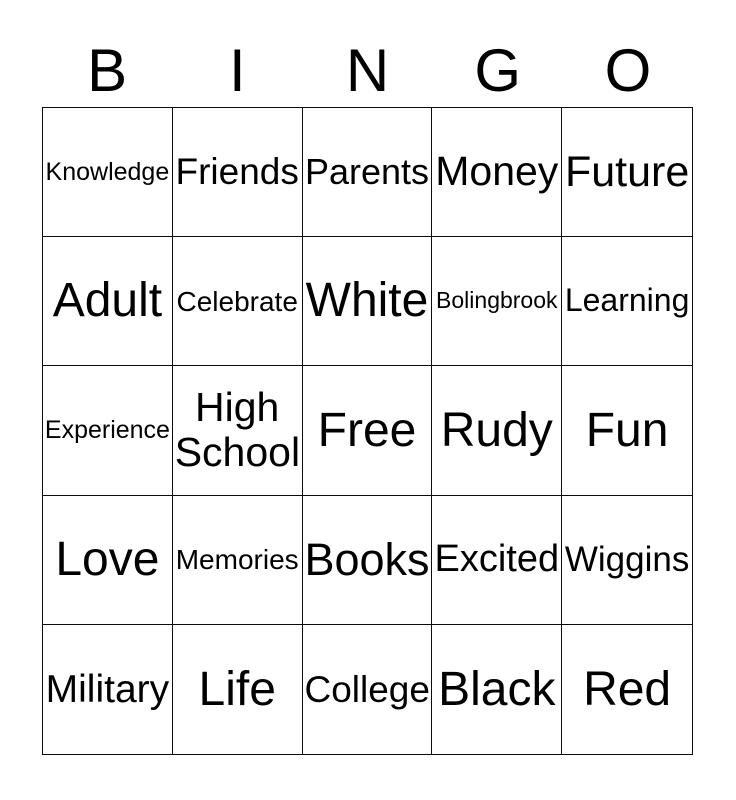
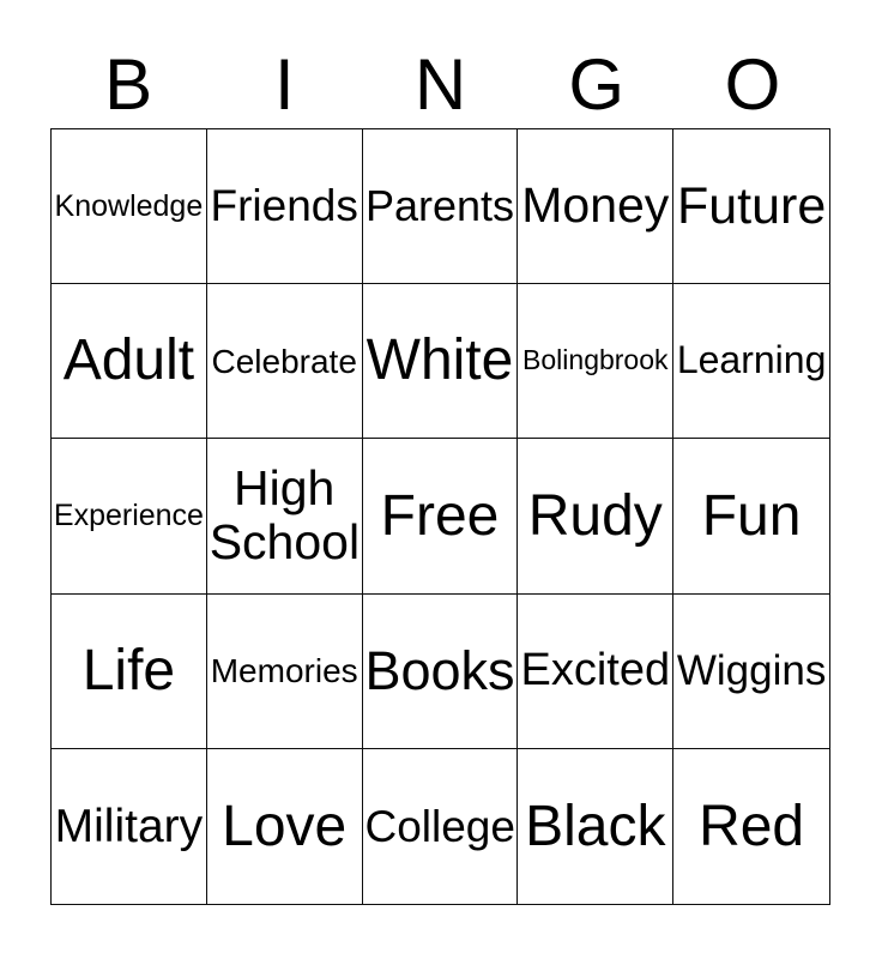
  B
  I
  N
  G
  O
  Knowledge
  Friends
  Parents
  Money
  Future
  Adult
  Celebrate
  White
  Bolingbrook
  Learning
  Experience
  High School
  Free
  Rudy
  Fun
- Love
+ Life
  Memories
  Books
  Excited
  Wiggins
  Military
- Life
+ Love
  College
  Black
  Red
